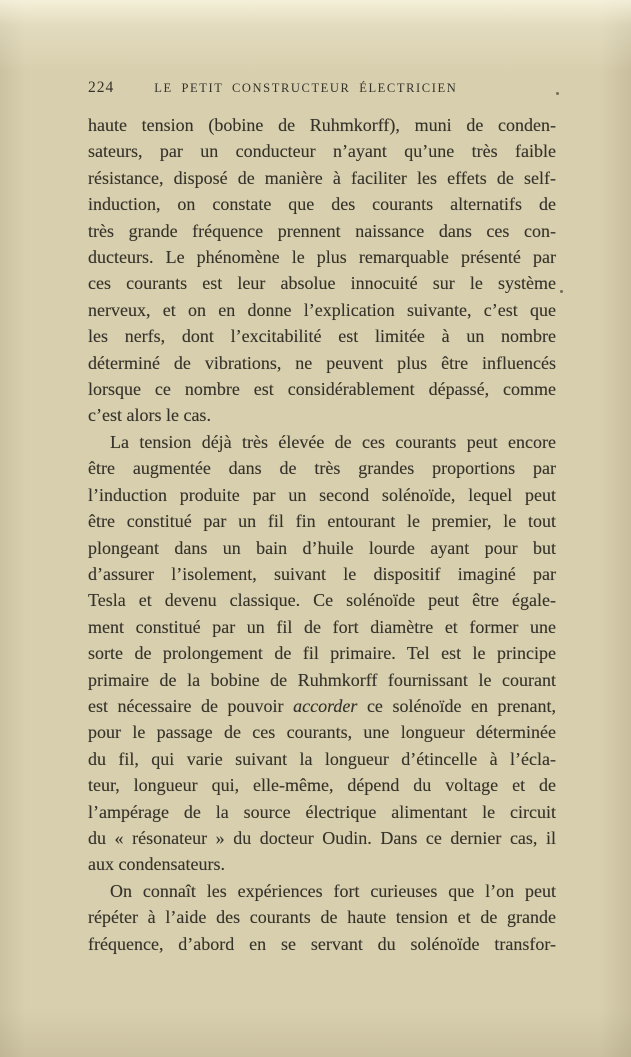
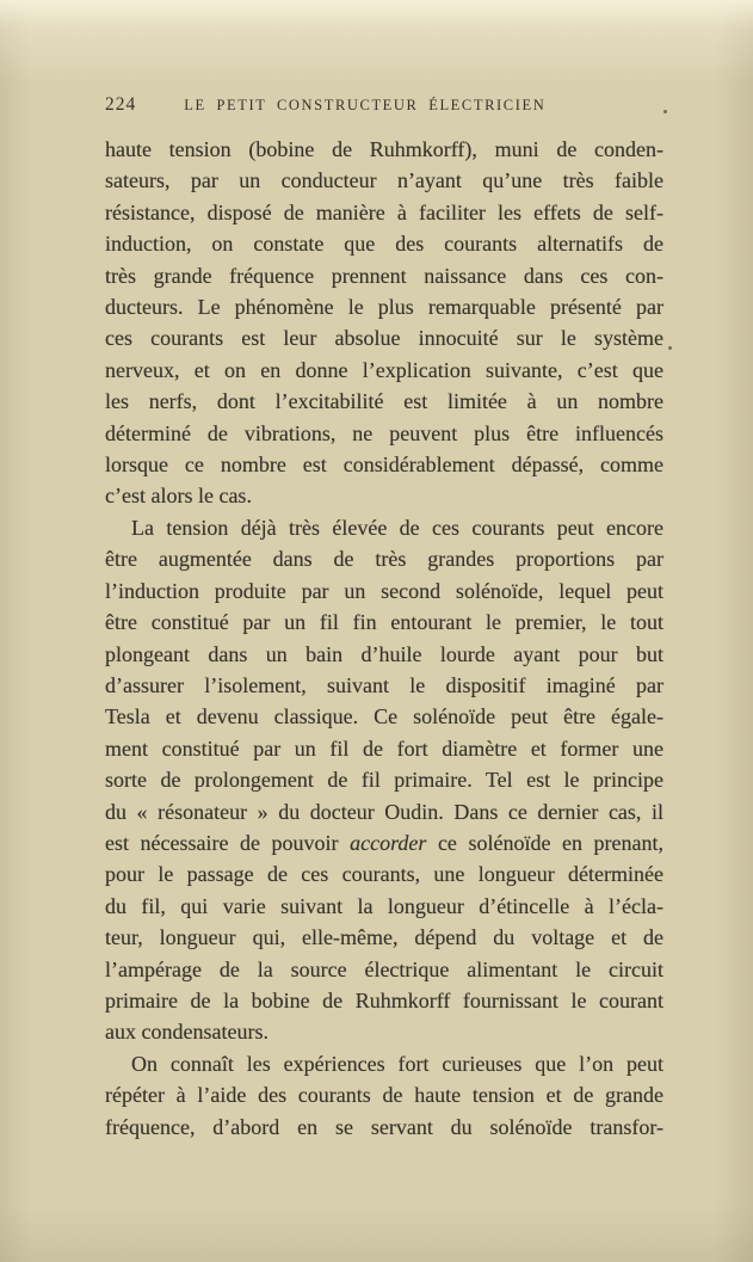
  224
  LE PETIT CONSTRUCTEUR ÉLECTRICIEN
  haute tension (bobine de Ruhmkorff), muni de conden-
  sateurs, par un conducteur n’ayant qu’une très faible
  résistance, disposé de manière à faciliter les effets de self-
  induction, on constate que des courants alternatifs de
  très grande fréquence prennent naissance dans ces con-
  ducteurs. Le phénomène le plus remarquable présenté par
  ces courants est leur absolue innocuité sur le système
  nerveux, et on en donne l’explication suivante, c’est que
  les nerfs, dont l’excitabilité est limitée à un nombre
  déterminé de vibrations, ne peuvent plus être influencés
  lorsque ce nombre est considérablement dépassé, comme
  c’est alors le cas.
  La tension déjà très élevée de ces courants peut encore
  être augmentée dans de très grandes proportions par
  l’induction produite par un second solénoïde, lequel peut
  être constitué par un fil fin entourant le premier, le tout
  plongeant dans un bain d’huile lourde ayant pour but
  d’assurer l’isolement, suivant le dispositif imaginé par
  Tesla et devenu classique. Ce solénoïde peut être égale-
  ment constitué par un fil de fort diamètre et former une
  sorte de prolongement de fil primaire. Tel est le principe
- primaire de la bobine de Ruhmkorff fournissant le courant
+ du « résonateur » du docteur Oudin. Dans ce dernier cas, il
  est nécessaire de pouvoir accorder ce solénoïde en prenant,
  pour le passage de ces courants, une longueur déterminée
  du fil, qui varie suivant la longueur d’étincelle à l’écla-
  teur, longueur qui, elle-même, dépend du voltage et de
  l’ampérage de la source électrique alimentant le circuit
- du « résonateur » du docteur Oudin. Dans ce dernier cas, il
+ primaire de la bobine de Ruhmkorff fournissant le courant
  aux condensateurs.
  On connaît les expériences fort curieuses que l’on peut
  répéter à l’aide des courants de haute tension et de grande
  fréquence, d’abord en se servant du solénoïde transfor-
